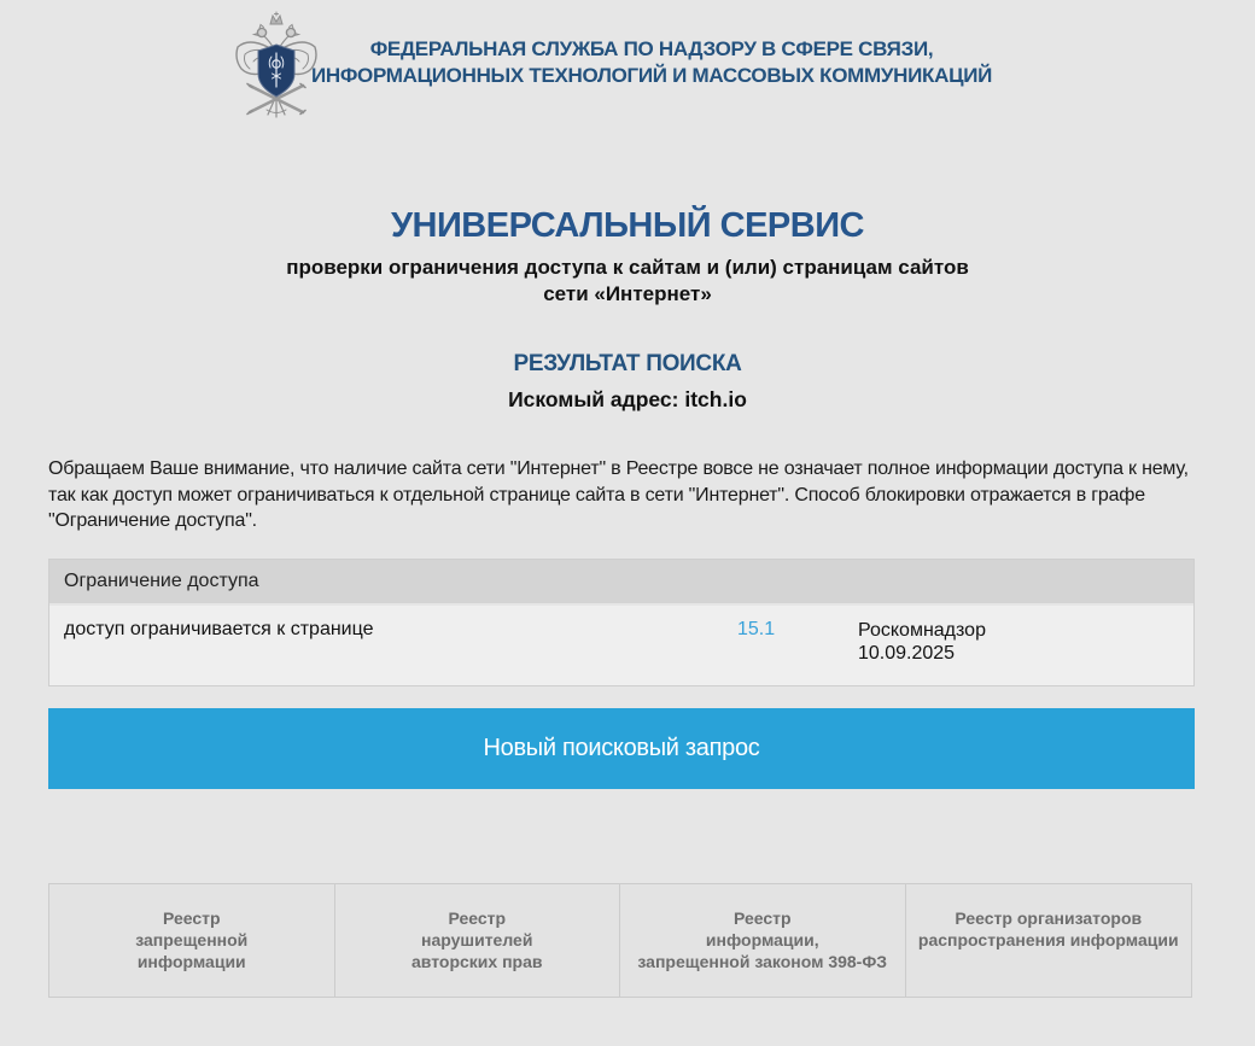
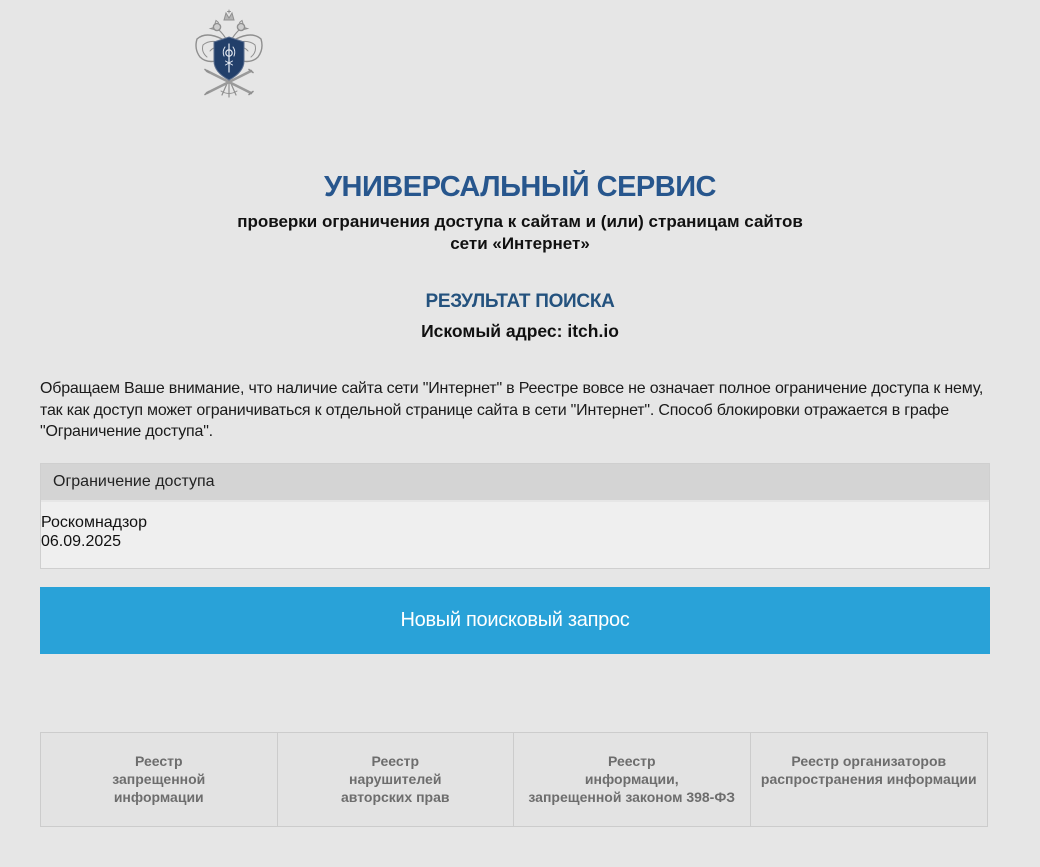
- ФЕДЕРАЛЬНАЯ СЛУЖБА ПО НАДЗОРУ В СФЕРЕ СВЯЗИ,
- ИНФОРМАЦИОННЫХ ТЕХНОЛОГИЙ И МАССОВЫХ КОММУНИКАЦИЙ
  УНИВЕРСАЛЬНЫЙ СЕРВИС
  проверки ограничения доступа к сайтам и (или) страницам сайтов
  сети «Интернет»
  РЕЗУЛЬТАТ ПОИСКА
  Искомый адрес: itch.io
- Обращаем Ваше внимание, что наличие сайта сети "Интернет" в Реестре вовсе не означает полное информации доступа к нему, так как доступ может ограничиваться к отдельной странице сайта в сети "Интернет". Способ блокировки отражается в графе "Ограничение доступа".
+ Обращаем Ваше внимание, что наличие сайта сети "Интернет" в Реестре вовсе не означает полное ограничение доступа к нему, так как доступ может ограничиваться к отдельной странице сайта в сети "Интернет". Способ блокировки отражается в графе "Ограничение доступа".
  Ограничение доступа
- доступ ограничивается к странице
- 15.1
  Роскомнадзор
- 10.09.2025
+ 06.09.2025
  Новый поисковый запрос
  Реестр
  запрещенной
  информации
  Реестр
  нарушителей
  авторских прав
  Реестр
  информации,
  запрещенной законом 398-ФЗ
  Реестр организаторов
  распространения информации
